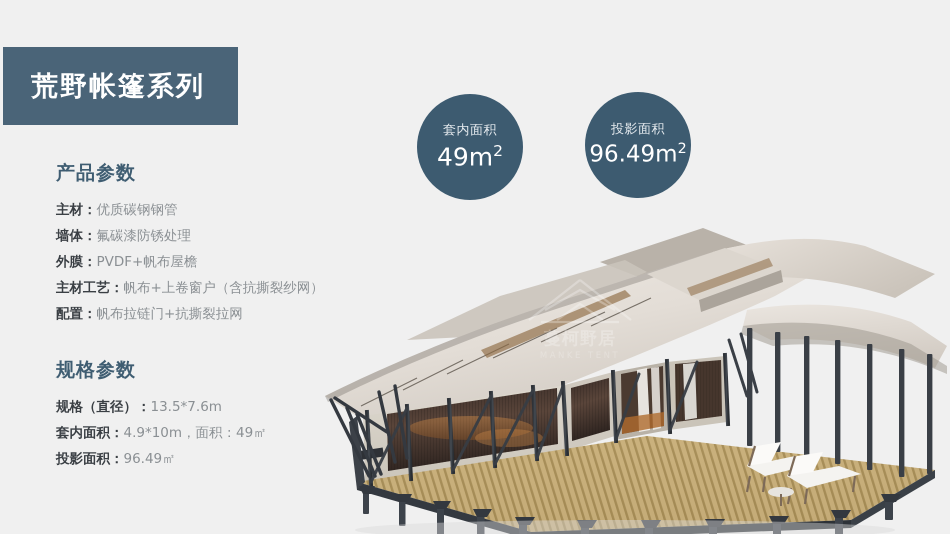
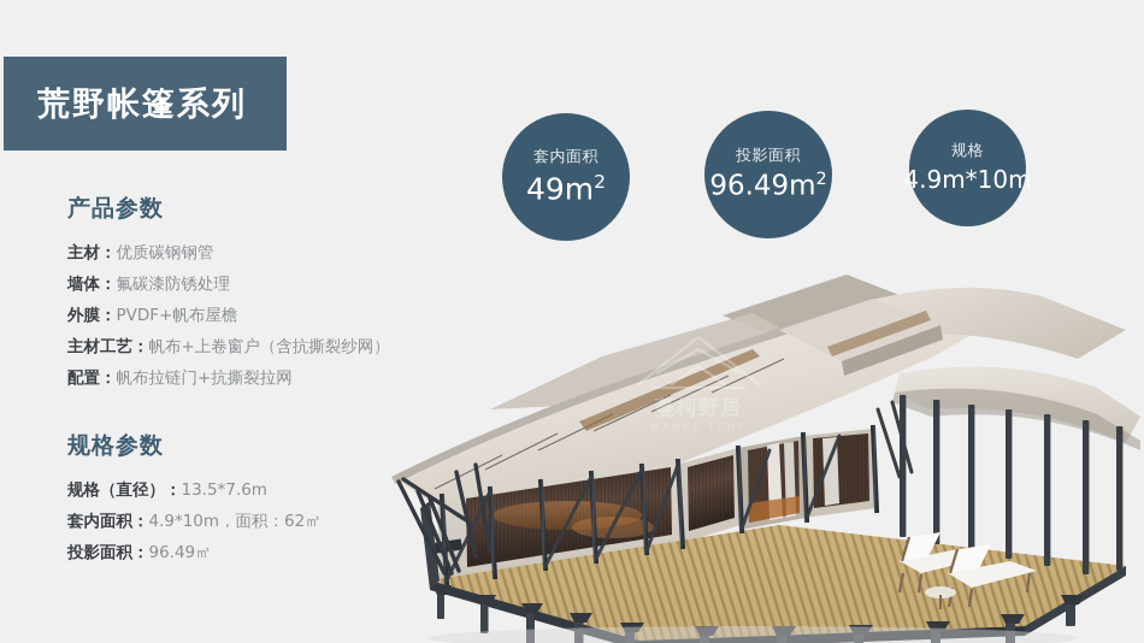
  荒野帐篷系列
  产品参数
  主材：优质碳钢钢管
  墙体：氟碳漆防锈处理
  外膜：PVDF+帆布屋檐
  主材工艺：帆布+上卷窗户（含抗撕裂纱网）
  配置：帆布拉链门+抗撕裂拉网
  规格参数
  规格（直径）：13.5*7.6m
- 套内面积：4.9*10m，面积：49㎡
+ 套内面积：4.9*10m，面积：62㎡
  投影面积：96.49㎡
  套内面积
  49m2
  投影面积
  96.49m2
+ 规格
+ 4.9m*10m
  蔓柯野居
